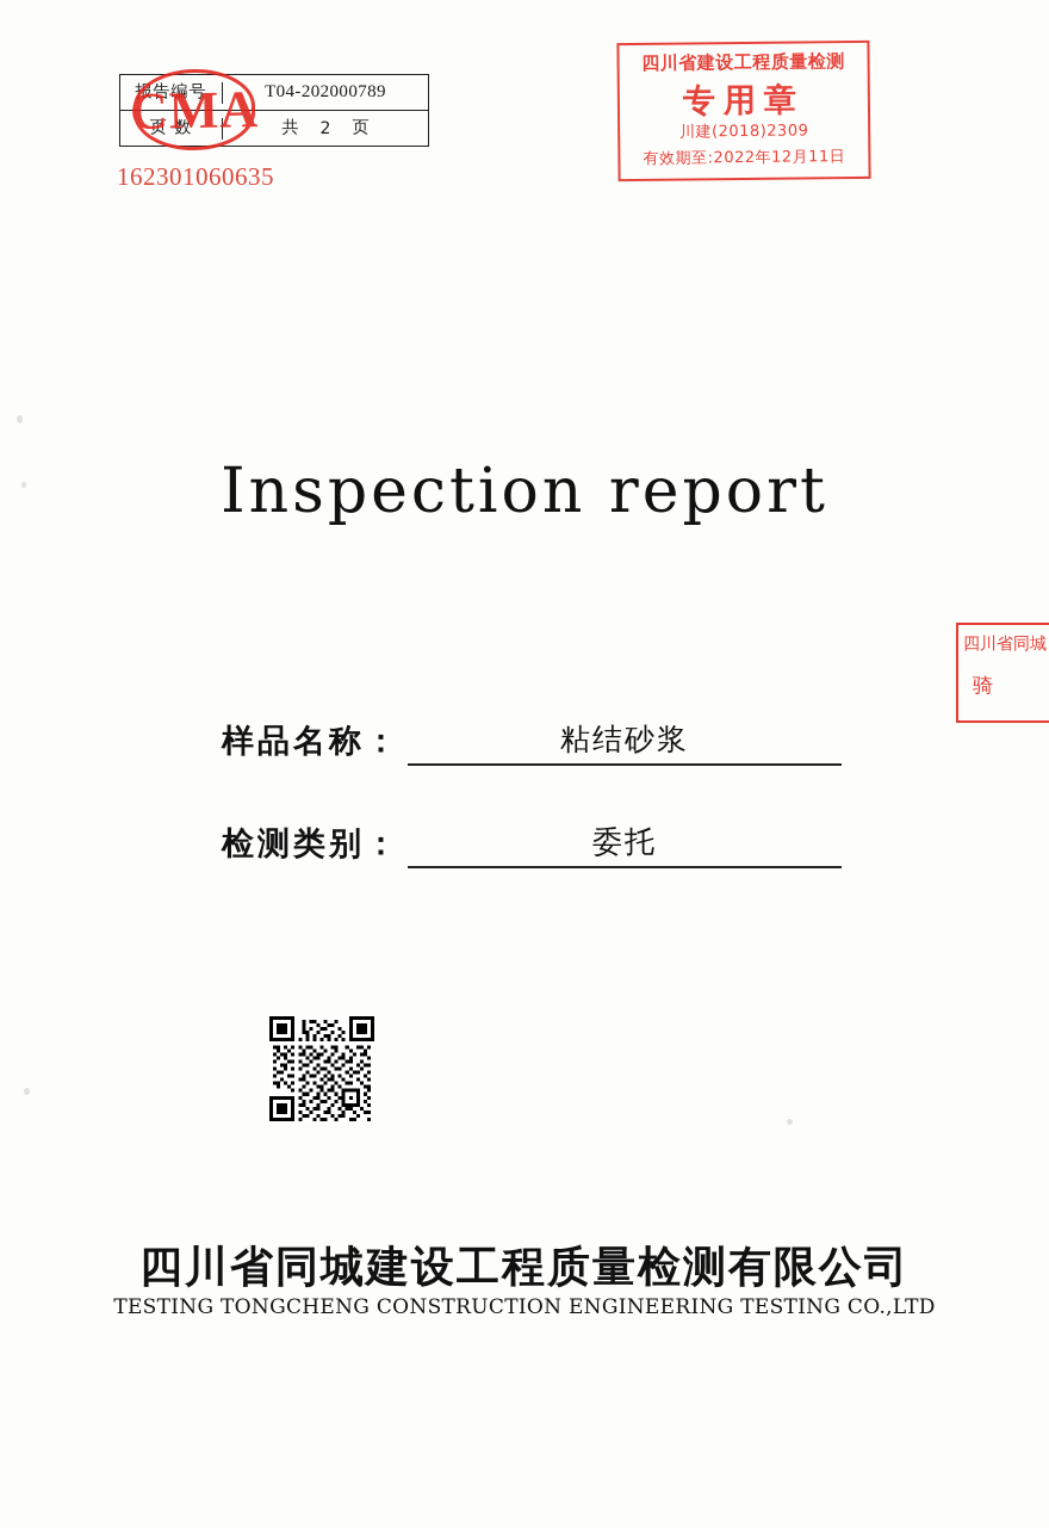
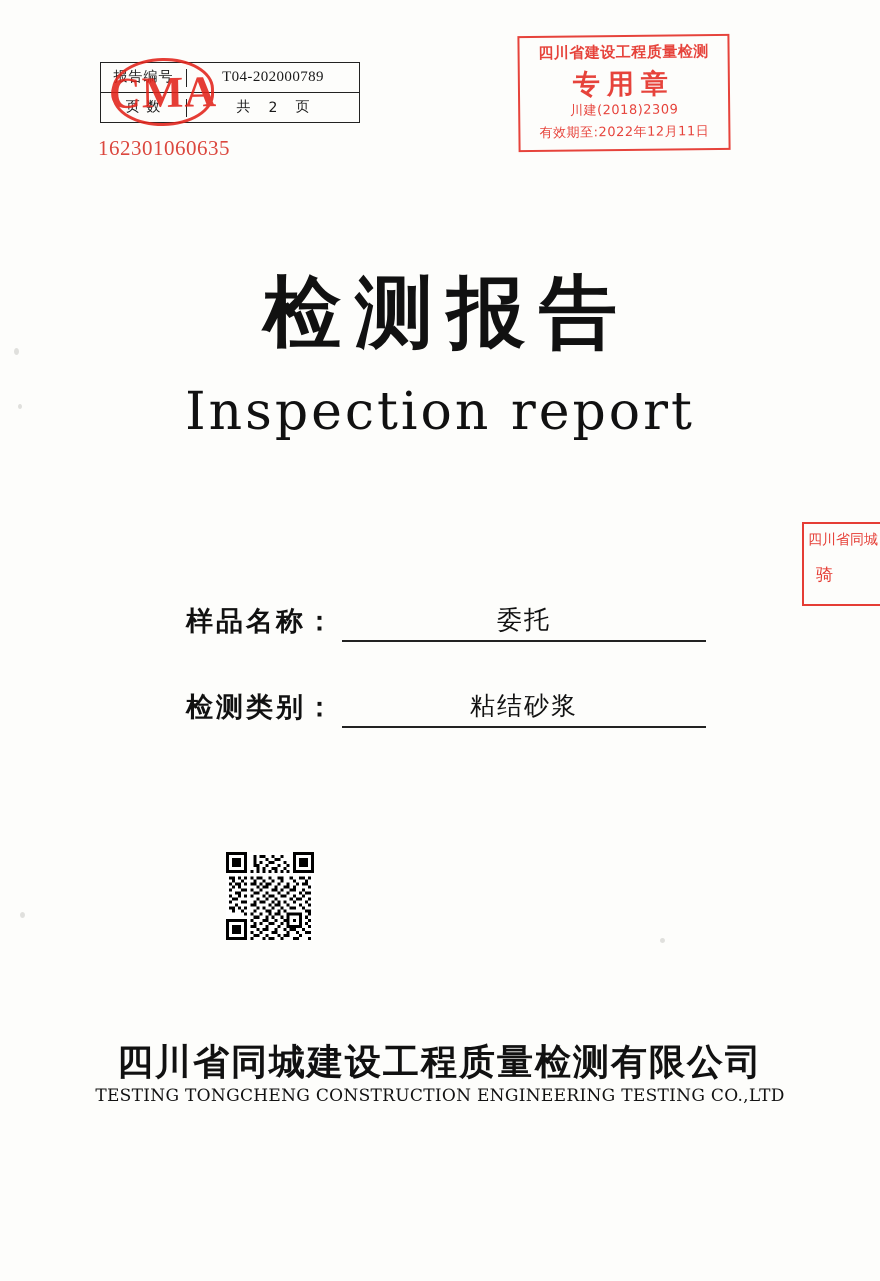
  报告编号
  T04-202000789
  页 数
  共
  2
  页
  CMA
  162301060635
  四川省建设工程质量检测
  专用章
  川建(2018)2309
  有效期至:2022年12月11日
  四川省同城
  骑
+ 检测报告
  Inspection report
  样品名称：
- 粘结砂浆
+ 委托
  检测类别：
- 委托
+ 粘结砂浆
  四川省同城建设工程质量检测有限公司
  TESTING TONGCHENG CONSTRUCTION ENGINEERING TESTING CO.,LTD
